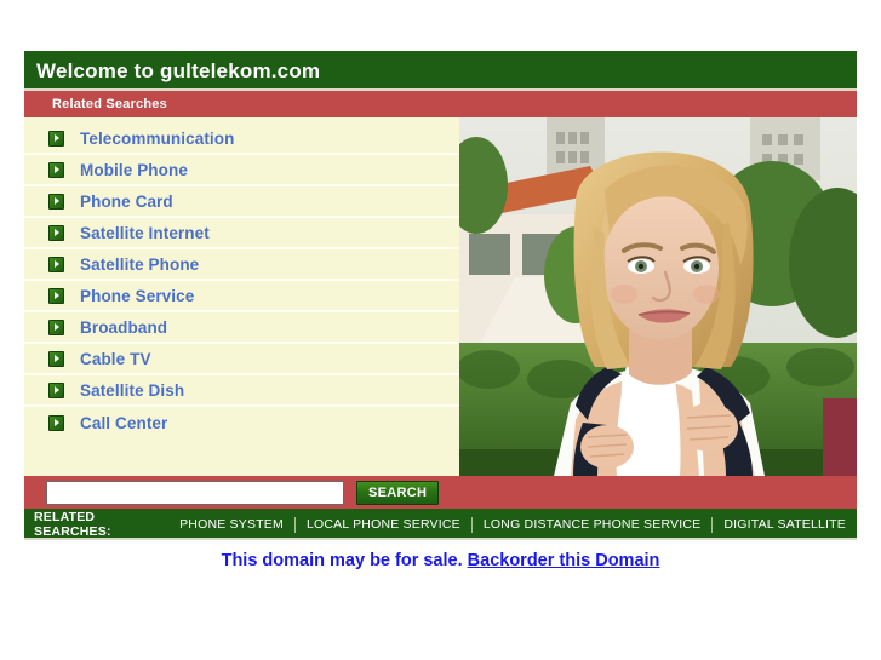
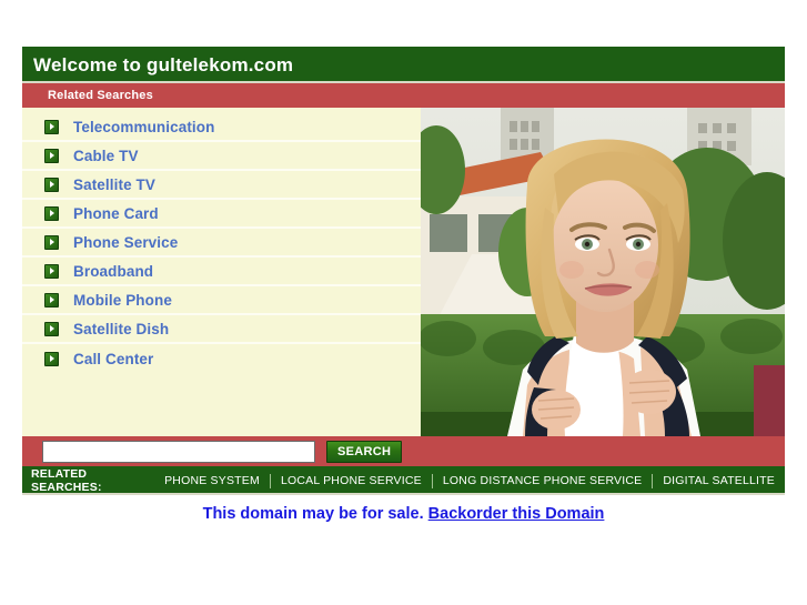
  Welcome to gultelekom.com
  Related Searches
  Telecommunication
- Mobile Phone
+ Cable TV
+ Satellite TV
  Phone Card
- Satellite Internet
- Satellite Phone
  Phone Service
  Broadband
- Cable TV
+ Mobile Phone
  Satellite Dish
  Call Center
  SEARCH
  RELATED SEARCHES:
  PHONE SYSTEM
  LOCAL PHONE SERVICE
  LONG DISTANCE PHONE SERVICE
  DIGITAL SATELLITE
  This domain may be for sale. Backorder this Domain
